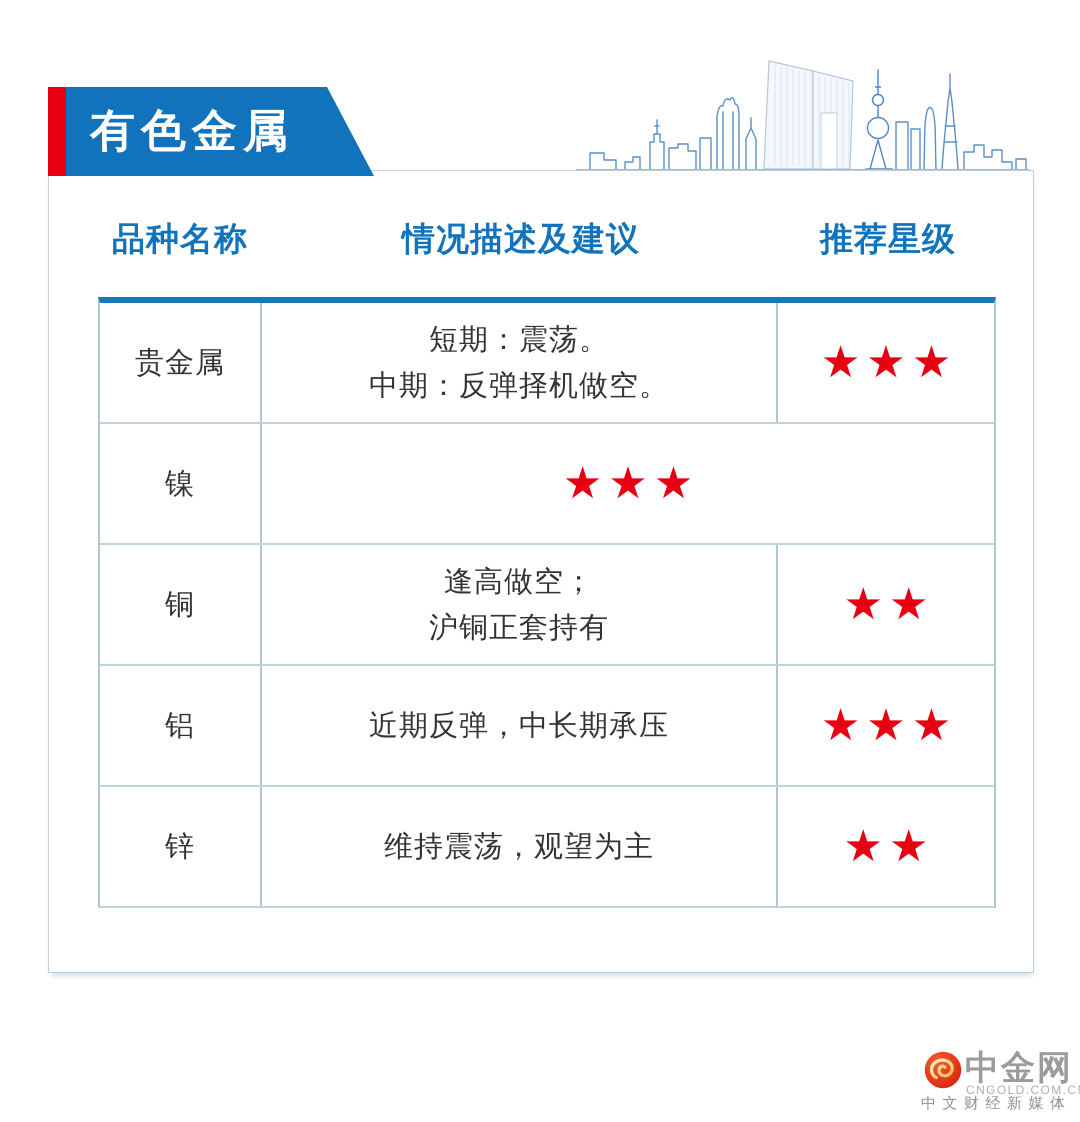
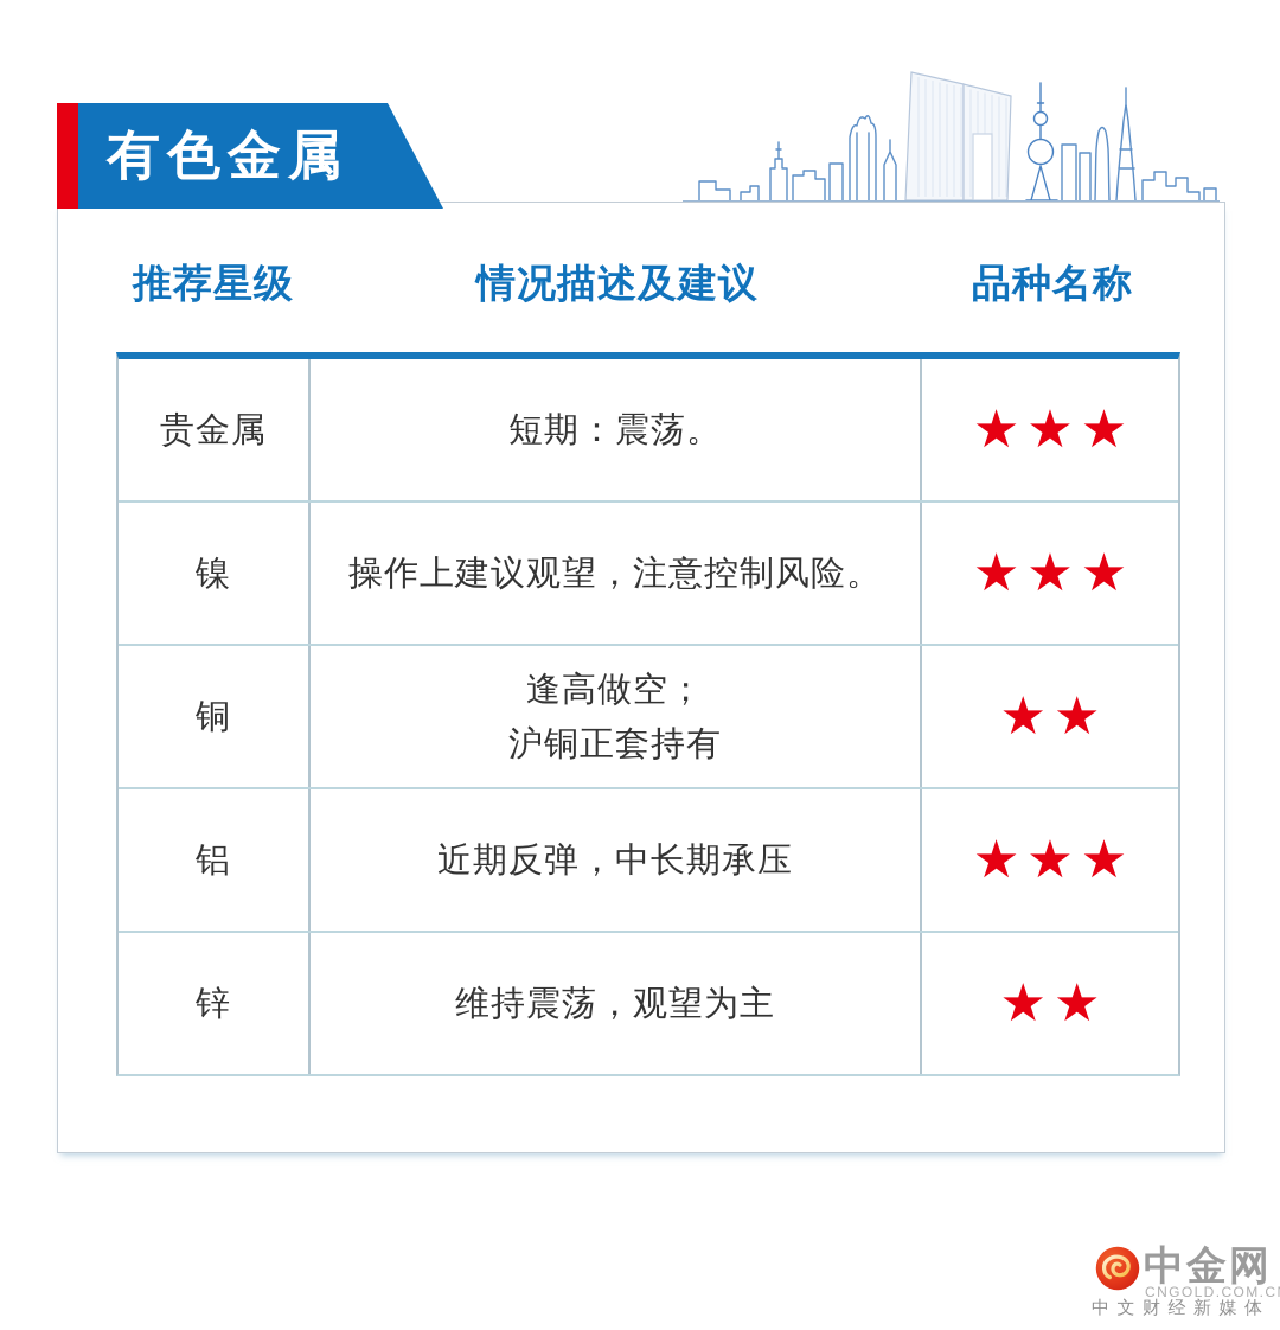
  有色金属
- 品种名称
+ 推荐星级
  情况描述及建议
- 推荐星级
+ 品种名称
  贵金属
  短期：震荡。
- 中期：反弹择机做空。
  ★★★
  镍
+ 操作上建议观望，注意控制风险。
  ★★★
  铜
  逢高做空；
  沪铜正套持有
  ★★
  铝
  近期反弹，中长期承压
  ★★★
  锌
  维持震荡，观望为主
  ★★
  中金网
  CNGOLD.COM.C
  中文财经新媒体
